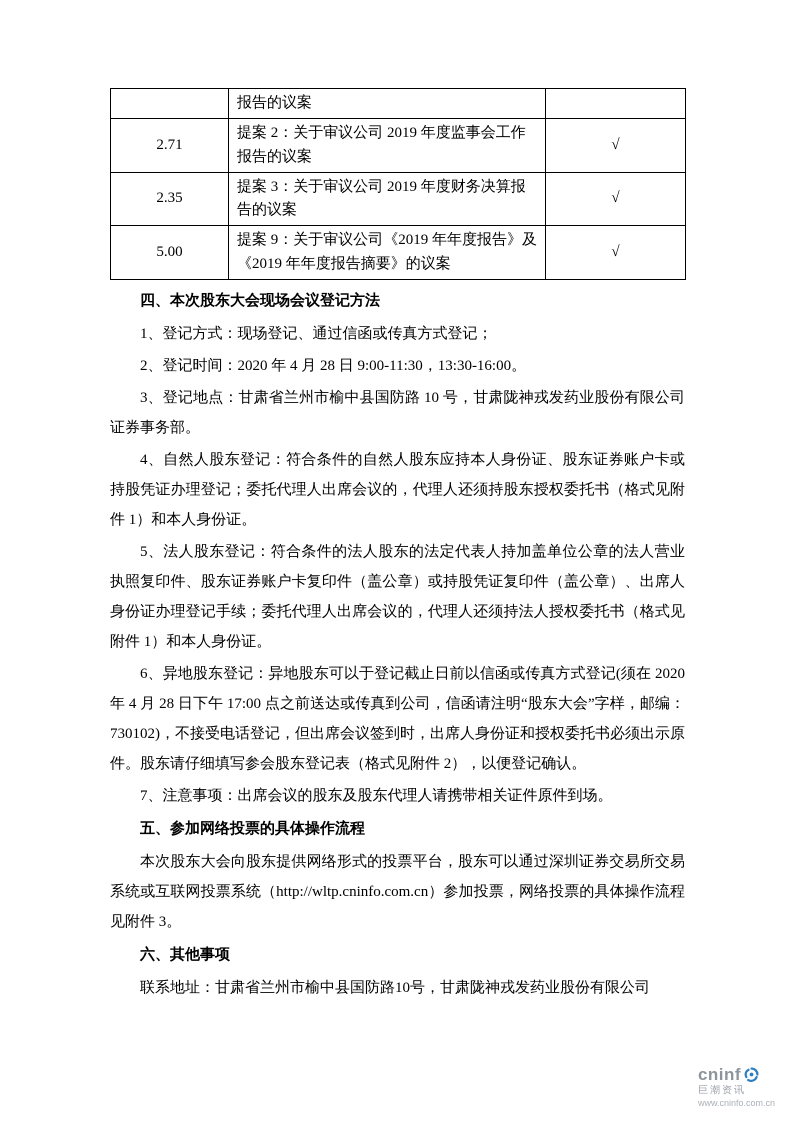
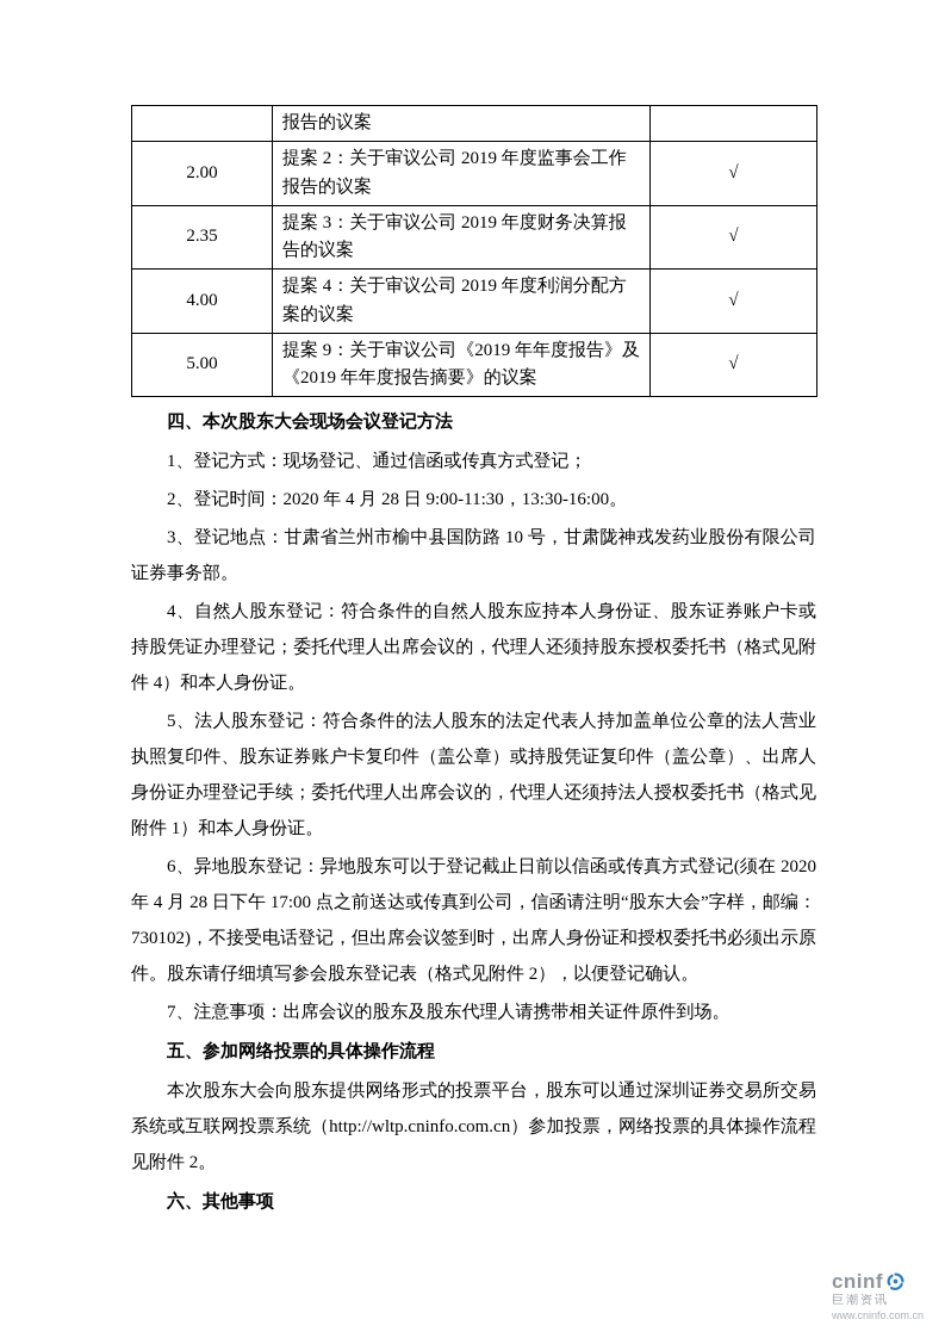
  	报告的议案
- 2.71	提案 2：关于审议公司 2019 年度监事会工作报告的议案	√
+ 2.00	提案 2：关于审议公司 2019 年度监事会工作报告的议案	√
  2.35	提案 3：关于审议公司 2019 年度财务决算报告的议案	√
+ 4.00	提案 4：关于审议公司 2019 年度利润分配方案的议案	√
  5.00	提案 9：关于审议公司《2019 年年度报告》及《2019 年年度报告摘要》的议案	√
  四、本次股东大会现场会议登记方法
  1、登记方式：现场登记、通过信函或传真方式登记；
  2、登记时间：2020 年 4 月 28 日 9:00-11:30，13:30-16:00。
  3、登记地点：甘肃省兰州市榆中县国防路 10 号，甘肃陇神戎发药业股份有限公司证券事务部。
- 4、自然人股东登记：符合条件的自然人股东应持本人身份证、股东证券账户卡或持股凭证办理登记；委托代理人出席会议的，代理人还须持股东授权委托书（格式见附件 1）和本人身份证。
+ 4、自然人股东登记：符合条件的自然人股东应持本人身份证、股东证券账户卡或持股凭证办理登记；委托代理人出席会议的，代理人还须持股东授权委托书（格式见附件 4）和本人身份证。
  5、法人股东登记：符合条件的法人股东的法定代表人持加盖单位公章的法人营业执照复印件、股东证券账户卡复印件（盖公章）或持股凭证复印件（盖公章）、出席人身份证办理登记手续；委托代理人出席会议的，代理人还须持法人授权委托书（格式见附件 1）和本人身份证。
  6、异地股东登记：异地股东可以于登记截止日前以信函或传真方式登记(须在 2020 年 4 月 28 日下午 17:00 点之前送达或传真到公司，信函请注明“股东大会”字样，邮编：730102)，不接受电话登记，但出席会议签到时，出席人身份证和授权委托书必须出示原件。股东请仔细填写参会股东登记表（格式见附件 2），以便登记确认。
  7、注意事项：出席会议的股东及股东代理人请携带相关证件原件到场。
  五、参加网络投票的具体操作流程
- 本次股东大会向股东提供网络形式的投票平台，股东可以通过深圳证券交易所交易系统或互联网投票系统（http://wltp.cninfo.com.cn）参加投票，网络投票的具体操作流程见附件 3。
+ 本次股东大会向股东提供网络形式的投票平台，股东可以通过深圳证券交易所交易系统或互联网投票系统（http://wltp.cninfo.com.cn）参加投票，网络投票的具体操作流程见附件 2。
  六、其他事项
- 联系地址：甘肃省兰州市榆中县国防路10号，甘肃陇神戎发药业股份有限公司
  cninf
  巨潮资讯
  www.cninfo.com.cn
